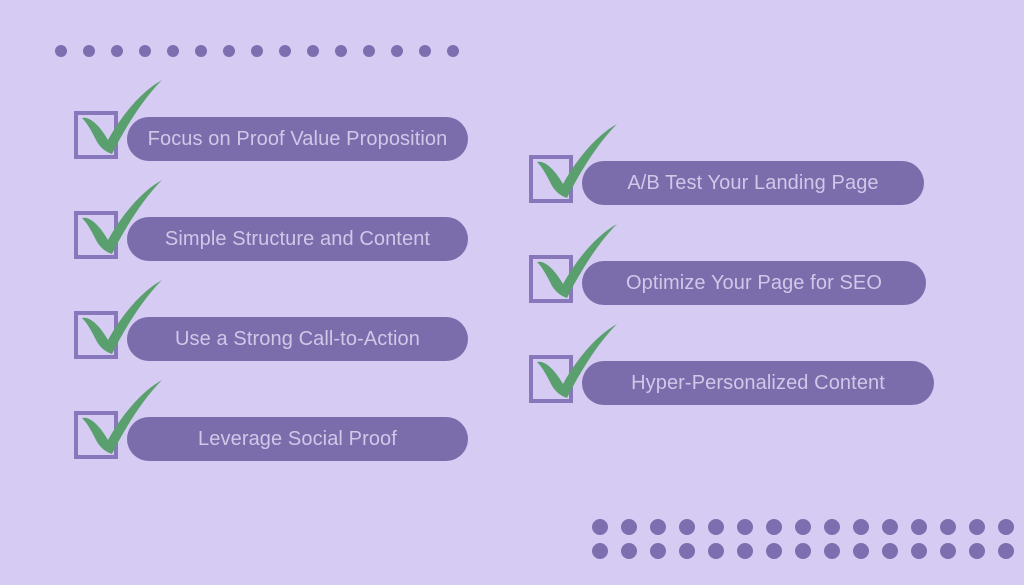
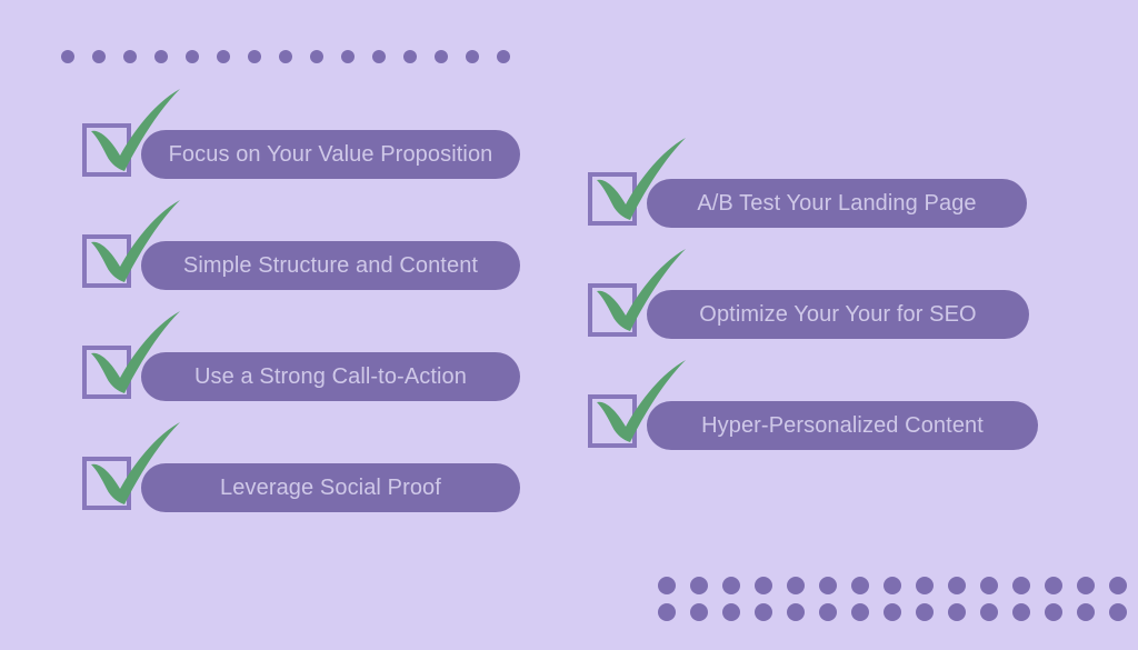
- Focus on Proof Value Proposition
+ Focus on Your Value Proposition
  Simple Structure and Content
  Use a Strong Call-to-Action
  Leverage Social Proof
  A/B Test Your Landing Page
- Optimize Your Page for SEO
+ Optimize Your Your for SEO
  Hyper-Personalized Content
